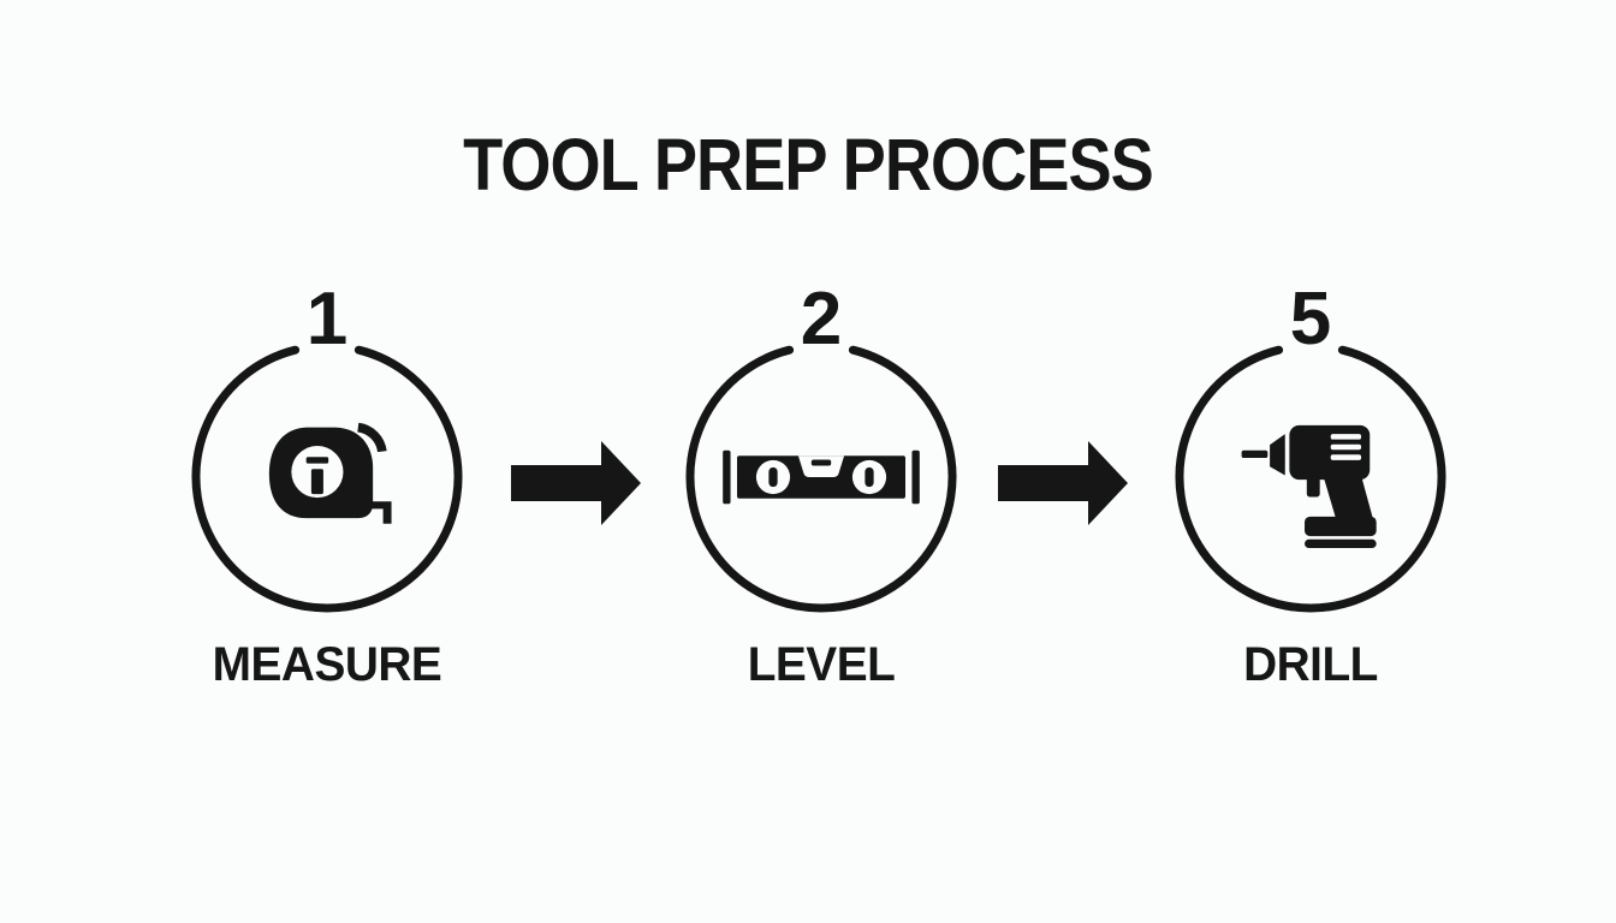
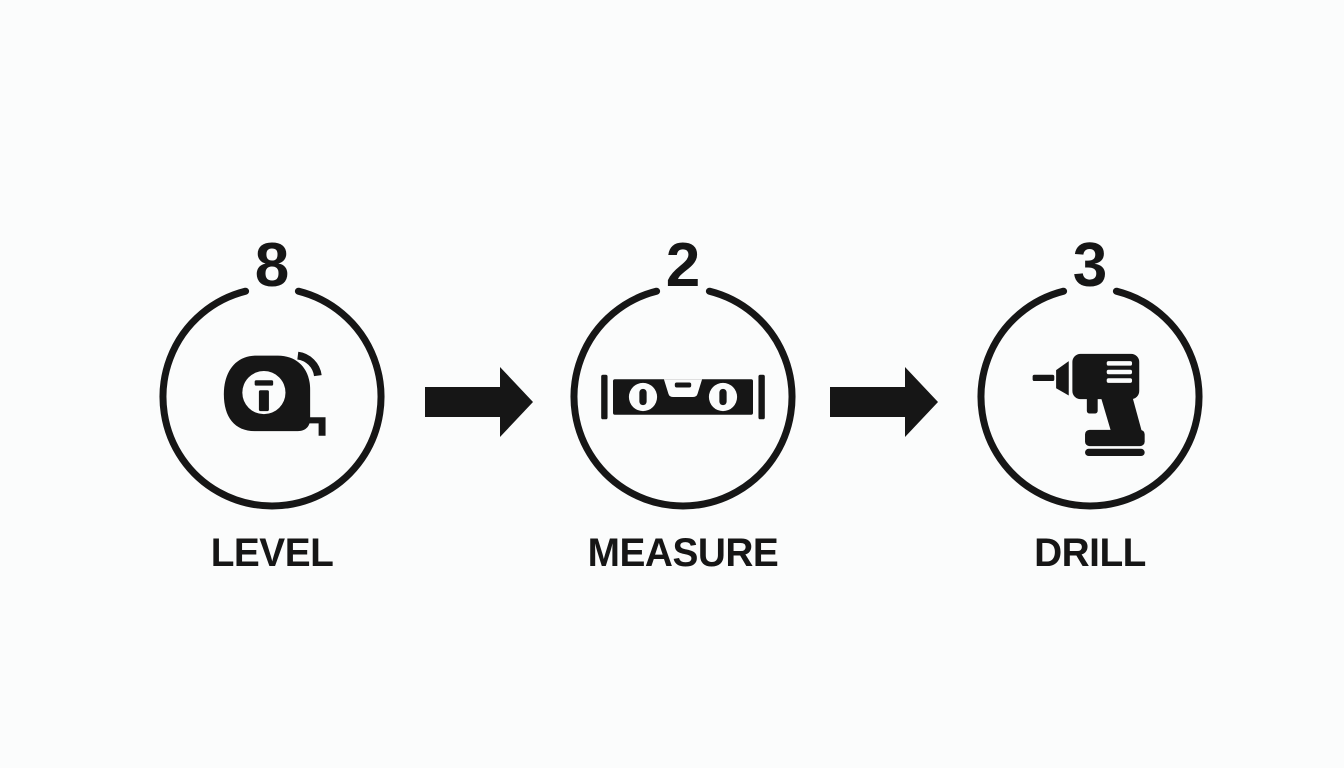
- TOOL PREP PROCESS
- 1
+ 8
- MEASURE
+ LEVEL
  2
- LEVEL
+ MEASURE
- 5
+ 3
  DRILL
